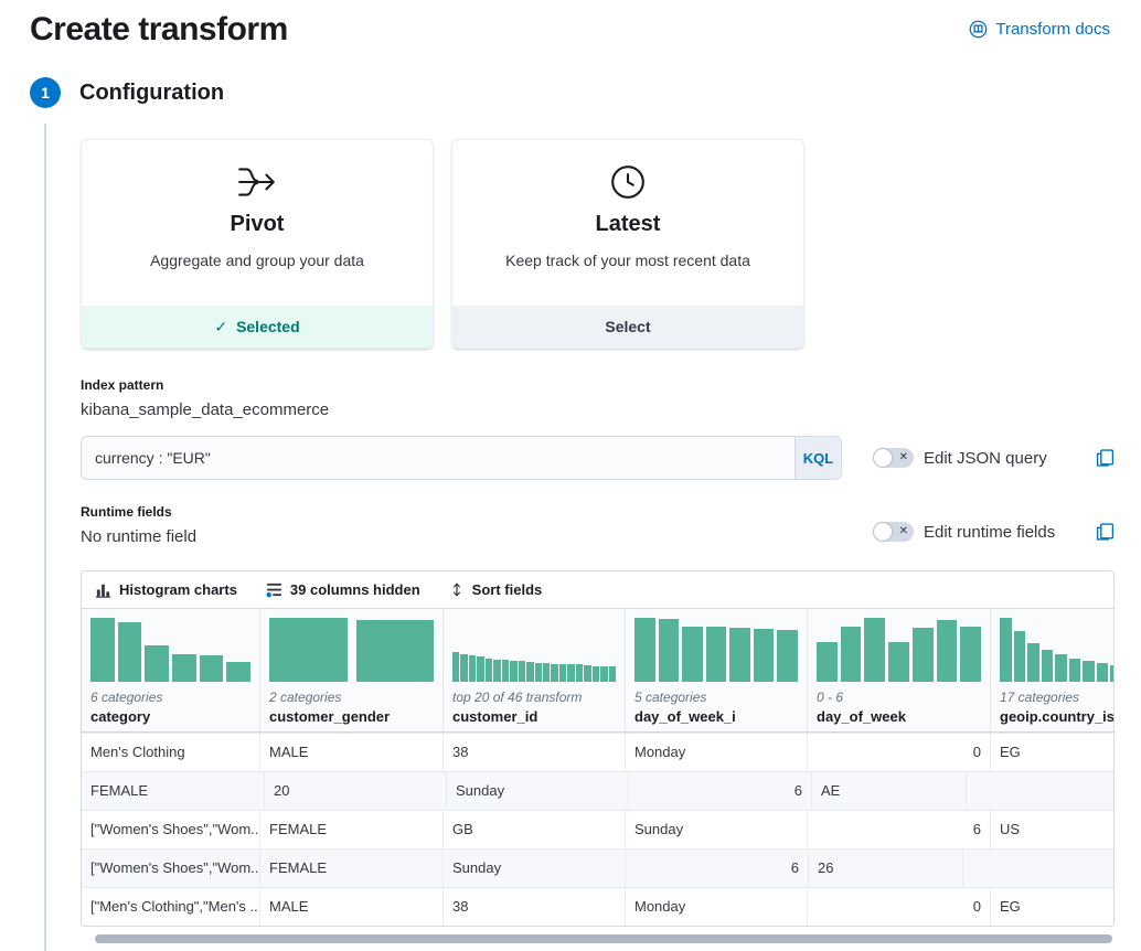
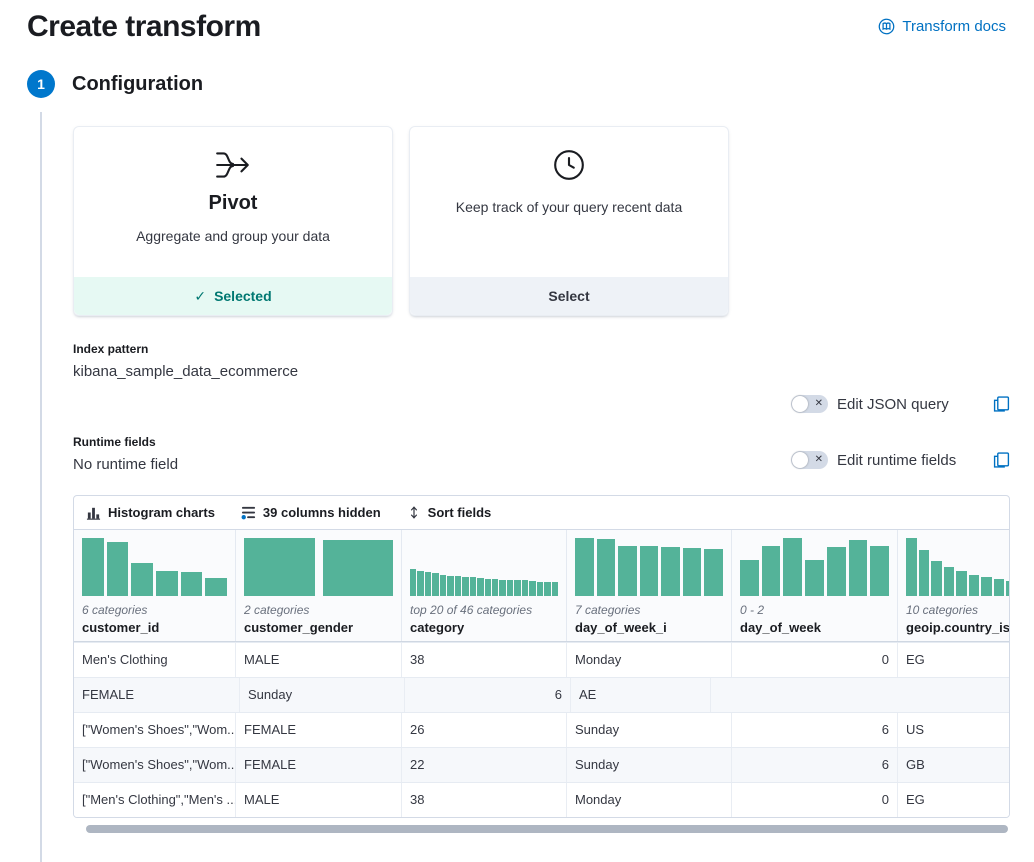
  Create transform
  Transform docs
  1
  Configuration
  Pivot
  Aggregate and group your data
  ✓
  Selected
- Latest
- Keep track of your most recent data
+ Keep track of your query recent data
  Select
  Index pattern
  kibana_sample_data_ecommerce
- currency : "EUR"
- KQL
  ✕
  Edit JSON query
  Runtime fields
  No runtime field
  ✕
  Edit runtime fields
  Histogram charts
  39 columns hidden
  Sort fields
  6 categories
- category
+ customer_id
  2 categories
  customer_gender
- top 20 of 46 transform
+ top 20 of 46 categories
- customer_id
+ category
- 5 categories
+ 7 categories
  day_of_week_i
- 0 - 6
+ 0 - 2
  day_of_week
- 17 categories
+ 10 categories
  geoip.country_is
  Men's Clothing
  MALE
  38
  Monday
  0
  EG
  FEMALE
- 20
  Sunday
  6
  AE
  ["Women's Shoes","Wom..
  FEMALE
- GB
+ 26
  Sunday
  6
  US
  ["Women's Shoes","Wom..
  FEMALE
+ 22
  Sunday
  6
- 26
+ GB
  ["Men's Clothing","Men's ...
  MALE
  38
  Monday
  0
  EG
